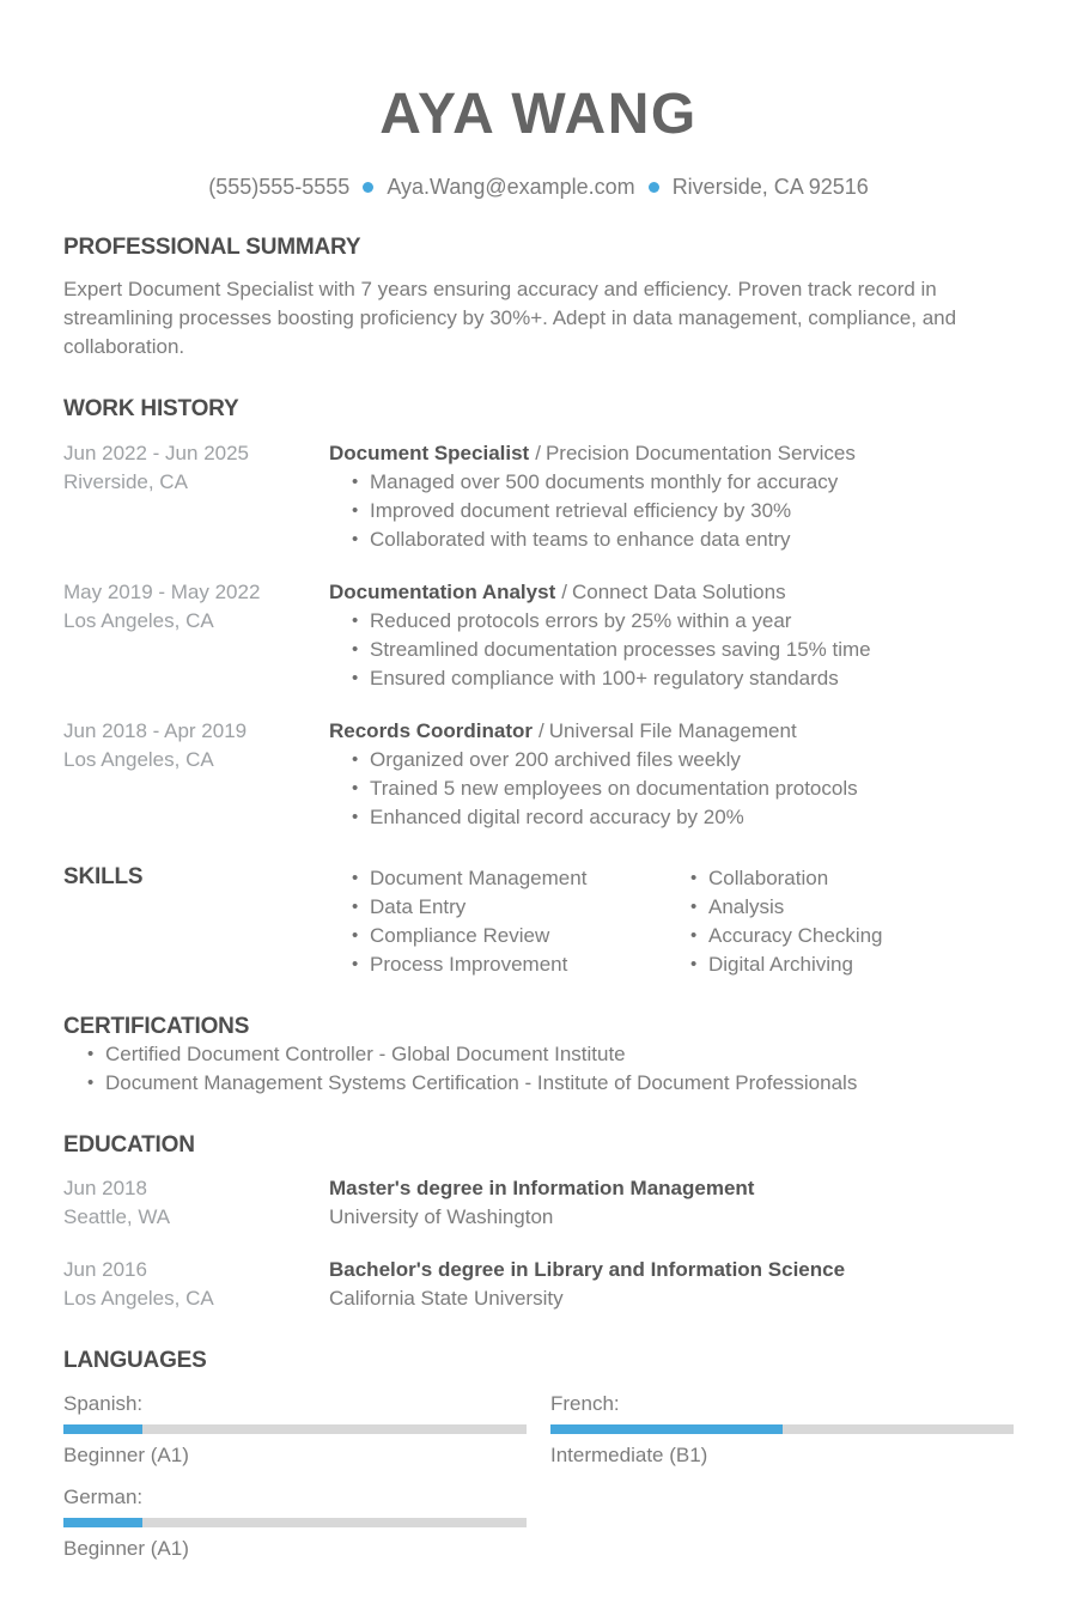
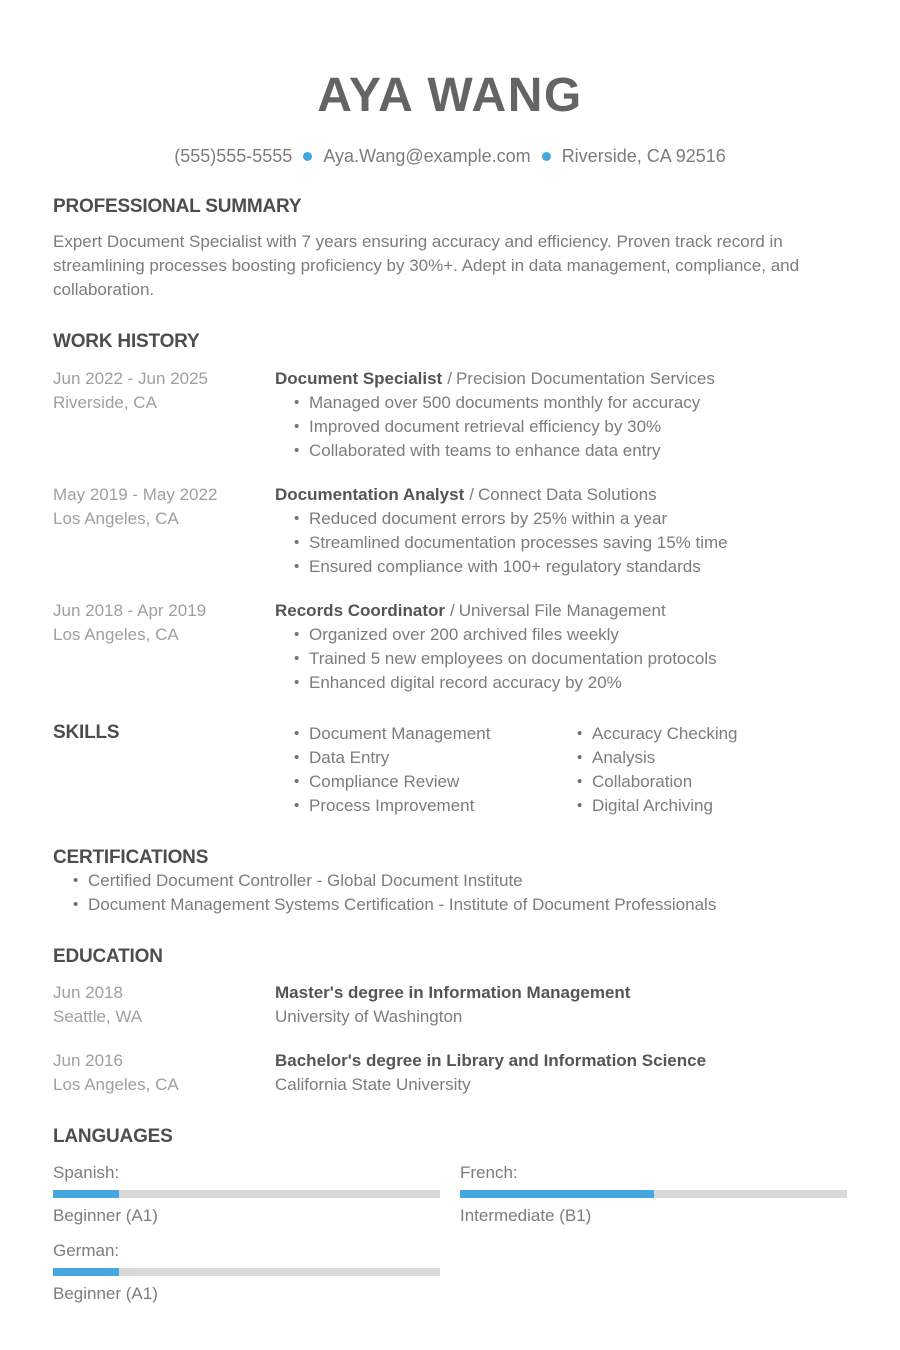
  AYA WANG
  (555)555-5555
  Aya.Wang@example.com
  Riverside, CA 92516
  PROFESSIONAL SUMMARY
  Expert Document Specialist with 7 years ensuring accuracy and efficiency. Proven track record in streamlining processes boosting proficiency by 30%+. Adept in data management, compliance, and collaboration.
  WORK HISTORY
  Jun 2022 - Jun 2025
  Riverside, CA
  Document Specialist / Precision Documentation Services
  Managed over 500 documents monthly for accuracy
  Improved document retrieval efficiency by 30%
  Collaborated with teams to enhance data entry
  May 2019 - May 2022
  Los Angeles, CA
  Documentation Analyst / Connect Data Solutions
- Reduced protocols errors by 25% within a year
+ Reduced document errors by 25% within a year
  Streamlined documentation processes saving 15% time
  Ensured compliance with 100+ regulatory standards
  Jun 2018 - Apr 2019
  Los Angeles, CA
  Records Coordinator / Universal File Management
  Organized over 200 archived files weekly
  Trained 5 new employees on documentation protocols
  Enhanced digital record accuracy by 20%
  SKILLS
  Document Management
  Data Entry
  Compliance Review
  Process Improvement
- Collaboration
+ Accuracy Checking
  Analysis
- Accuracy Checking
+ Collaboration
  Digital Archiving
  CERTIFICATIONS
  Certified Document Controller - Global Document Institute
  Document Management Systems Certification - Institute of Document Professionals
  EDUCATION
  Jun 2018
  Seattle, WA
  Master's degree in Information Management
  University of Washington
  Jun 2016
  Los Angeles, CA
  Bachelor's degree in Library and Information Science
  California State University
  LANGUAGES
  Spanish:
  Beginner (A1)
  French:
  Intermediate (B1)
  German:
  Beginner (A1)
